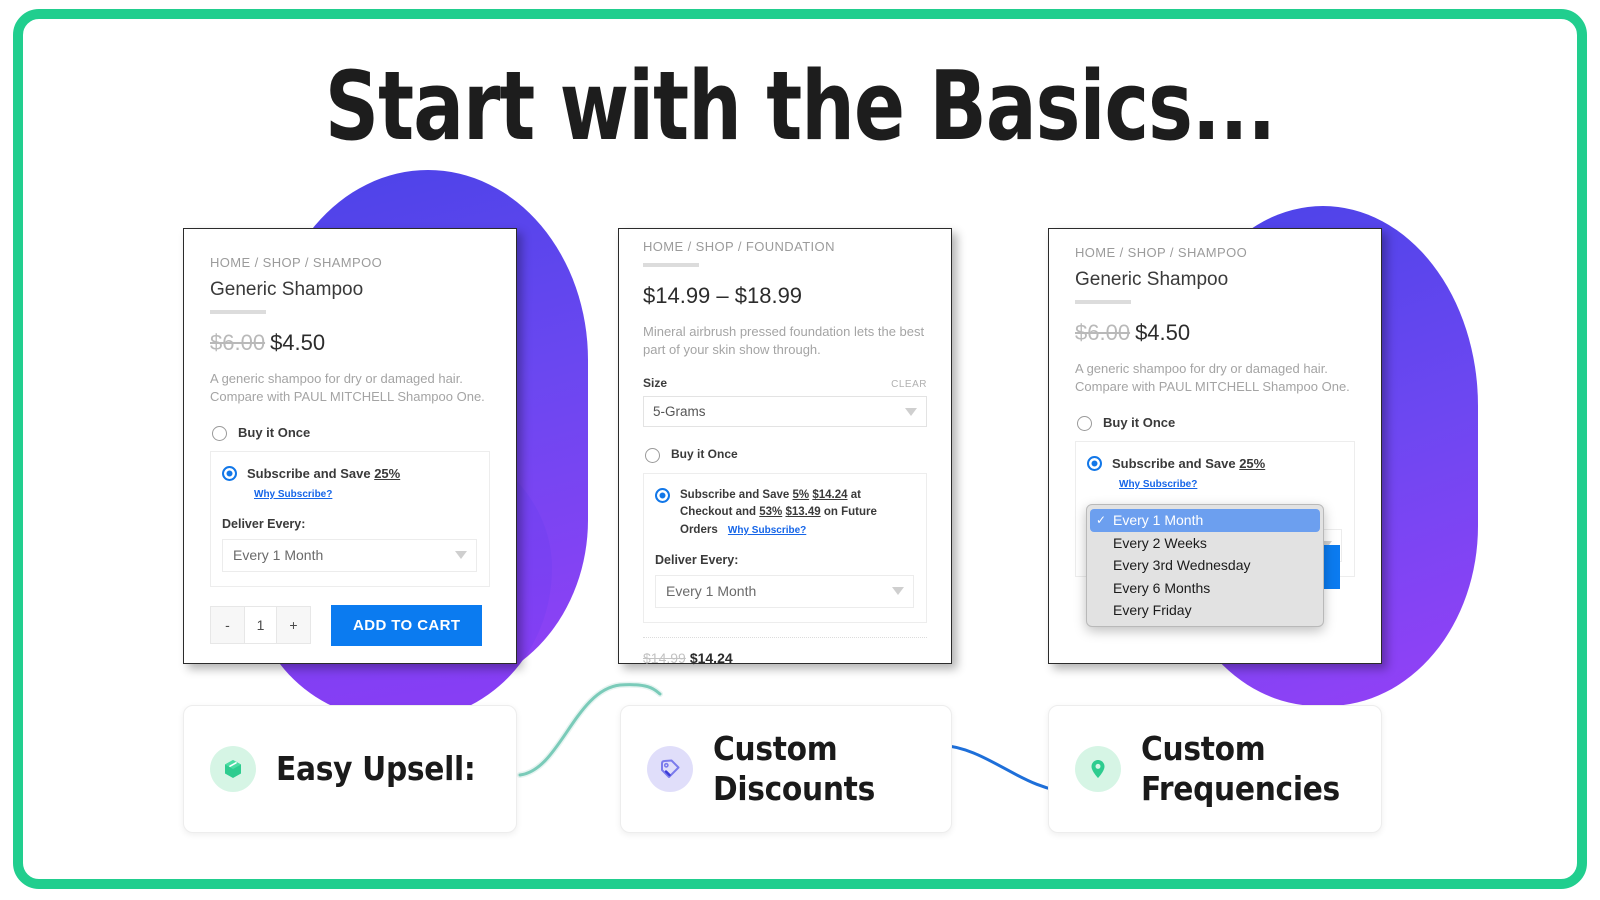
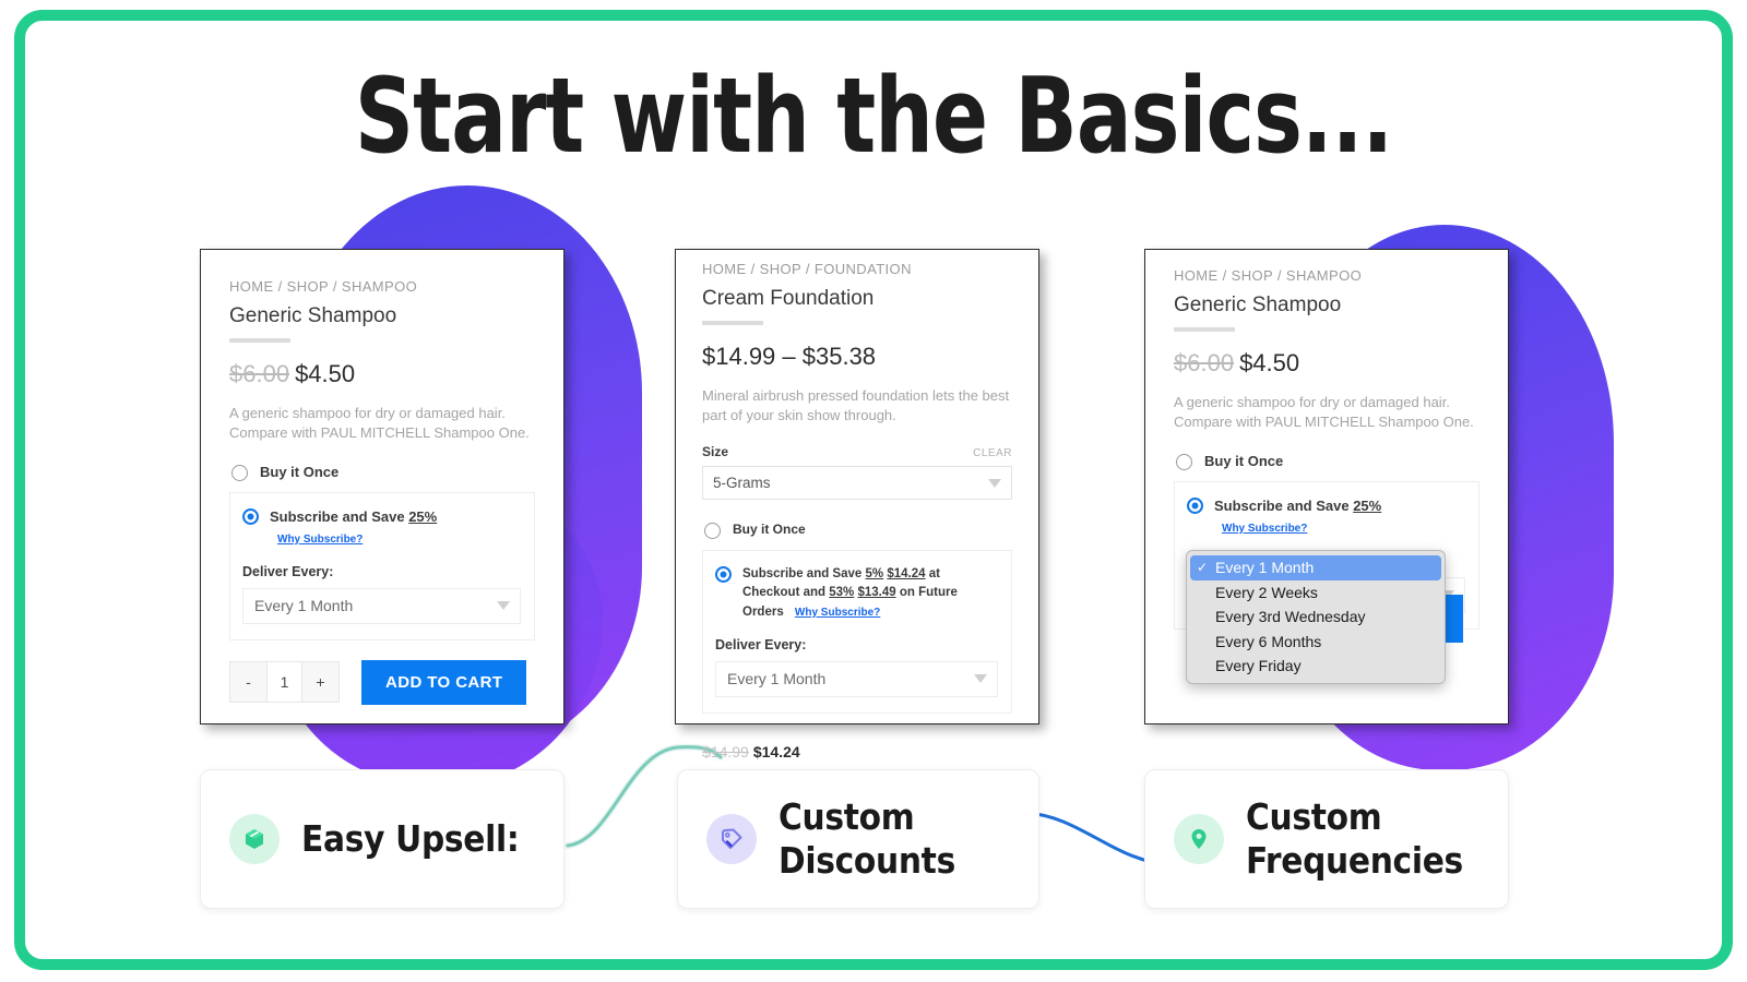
  Start with the Basics...
  HOME / SHOP / SHAMPOO
  Generic Shampoo
  $6.00 $4.50
  A generic shampoo for dry or damaged hair. Compare with PAUL MITCHELL Shampoo One.
  Buy it Once
  Subscribe and Save 25% Why Subscribe?
  Deliver Every:
  Every 1 Month
  -
  1
  +
  ADD TO CART
  HOME / SHOP / FOUNDATION
+ Cream Foundation
- $14.99 – $18.99
+ $14.99 – $35.38
  Mineral airbrush pressed foundation lets the best part of your skin show through.
  Size
  CLEAR
  5-Grams
  Buy it Once
  Subscribe and Save 5% $14.24 at Checkout and 53% $13.49 on Future Orders Why Subscribe?
  Deliver Every:
  Every 1 Month
  $14.99 $14.24
  HOME / SHOP / SHAMPOO
  Generic Shampoo
  $6.00 $4.50
  A generic shampoo for dry or damaged hair. Compare with PAUL MITCHELL Shampoo One.
  Buy it Once
  Subscribe and Save 25% Why Subscribe?
  ✓
  Every 1 Month
  Every 2 Weeks
  Every 3rd Wednesday
  Every 6 Months
  Every Friday
  Easy Upsell:
  Custom
  Discounts
  Custom
  Frequencies
